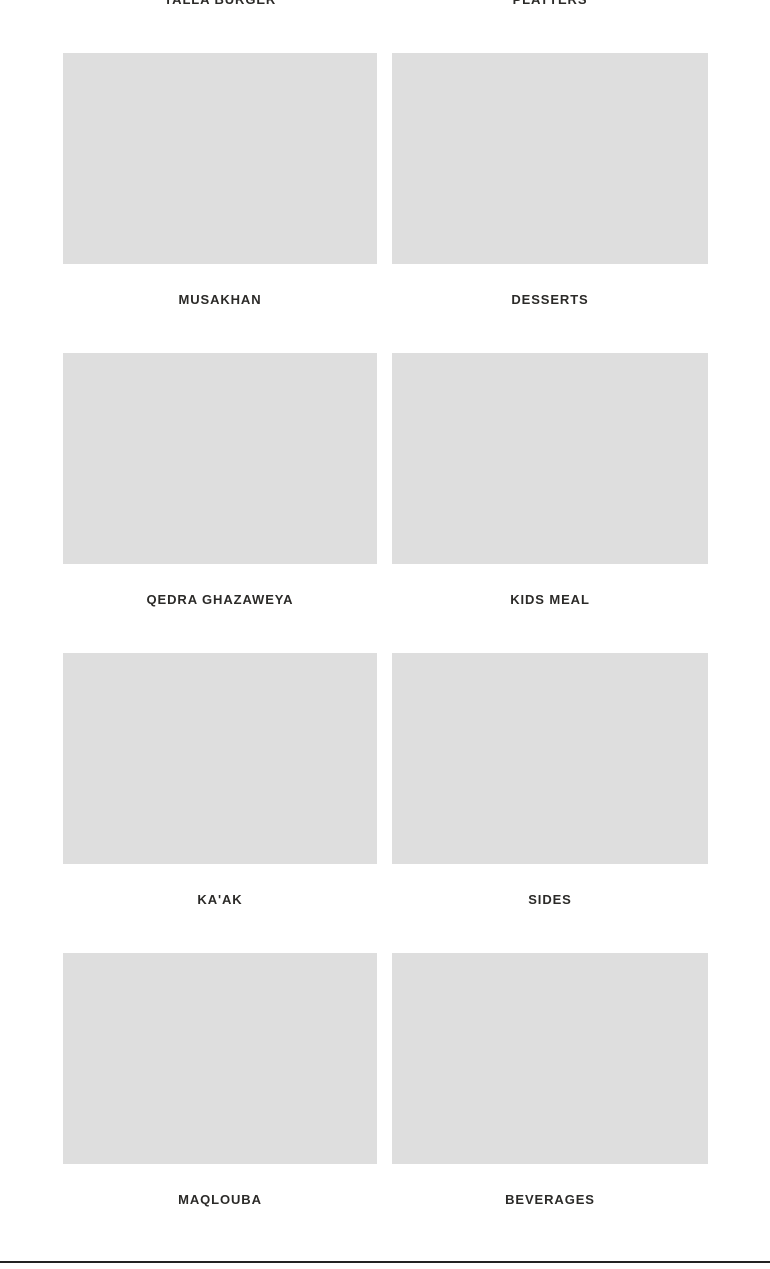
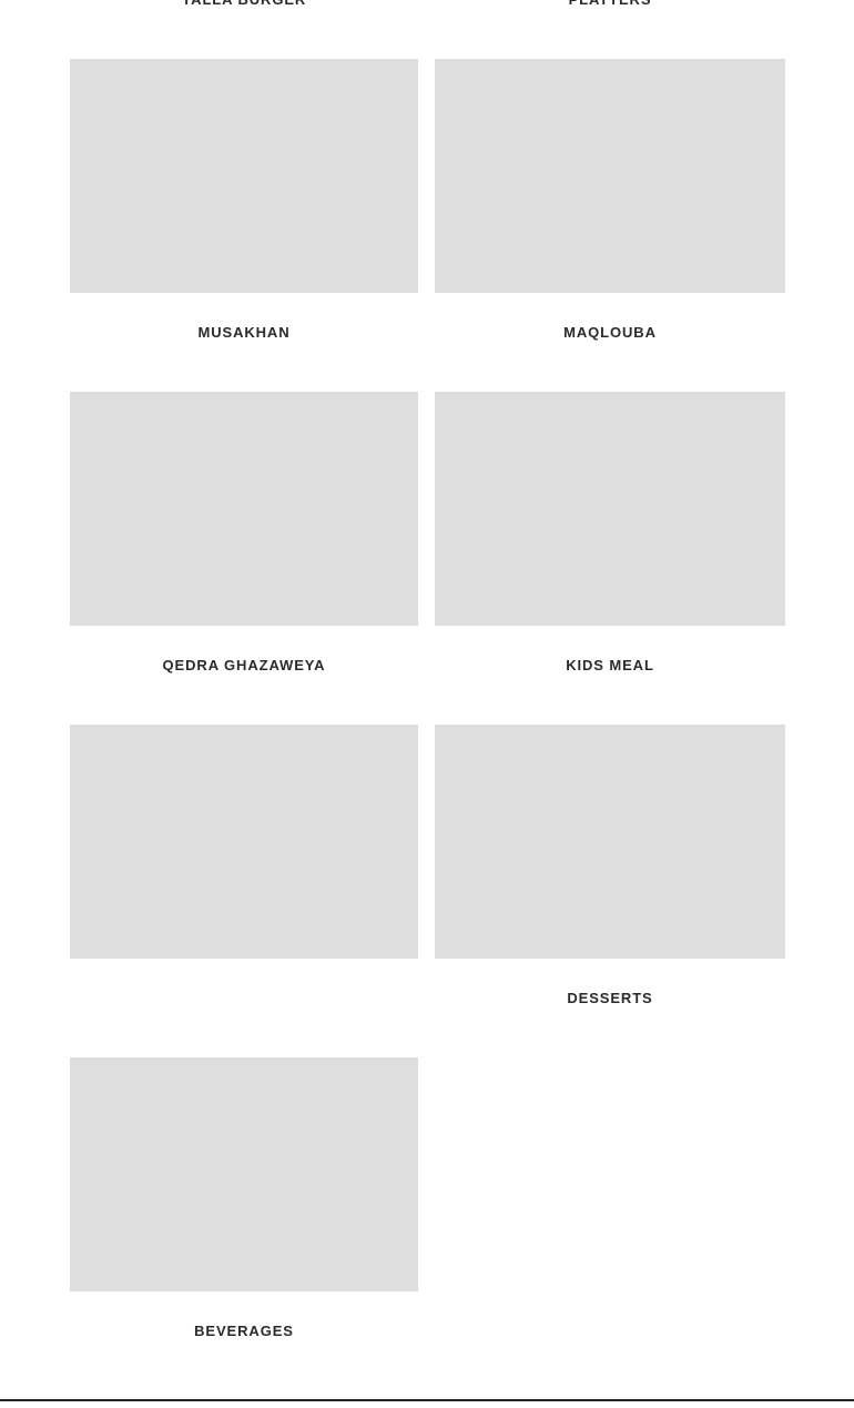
  MUSAKHAN
- DESSERTS
+ MAQLOUBA
  QEDRA GHAZAWEYA
  KIDS MEAL
- KA'AK
- SIDES
- MAQLOUBA
+ DESSERTS
  BEVERAGES
